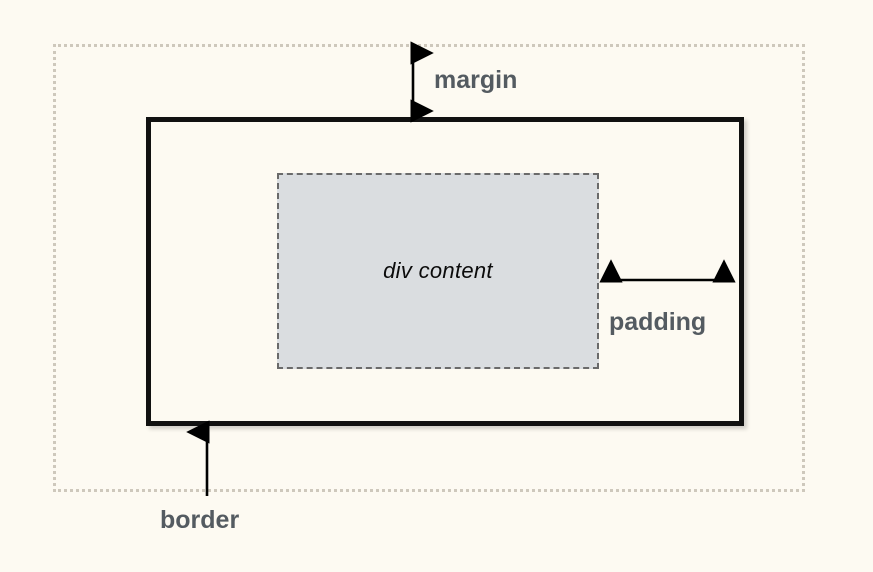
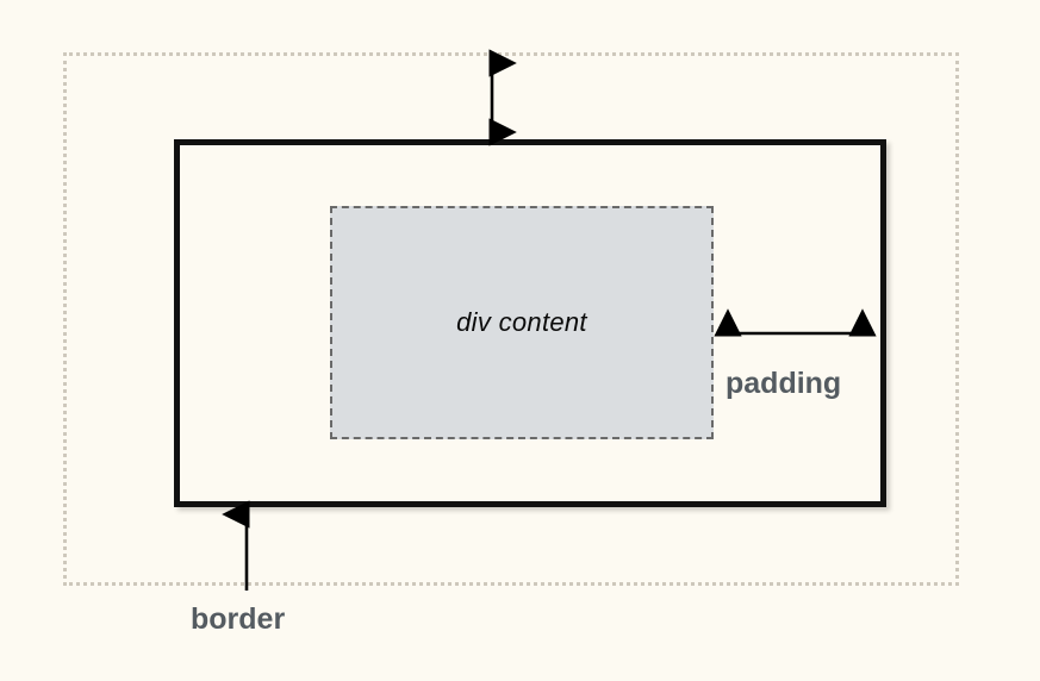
  div content
- margin
  padding
  border
